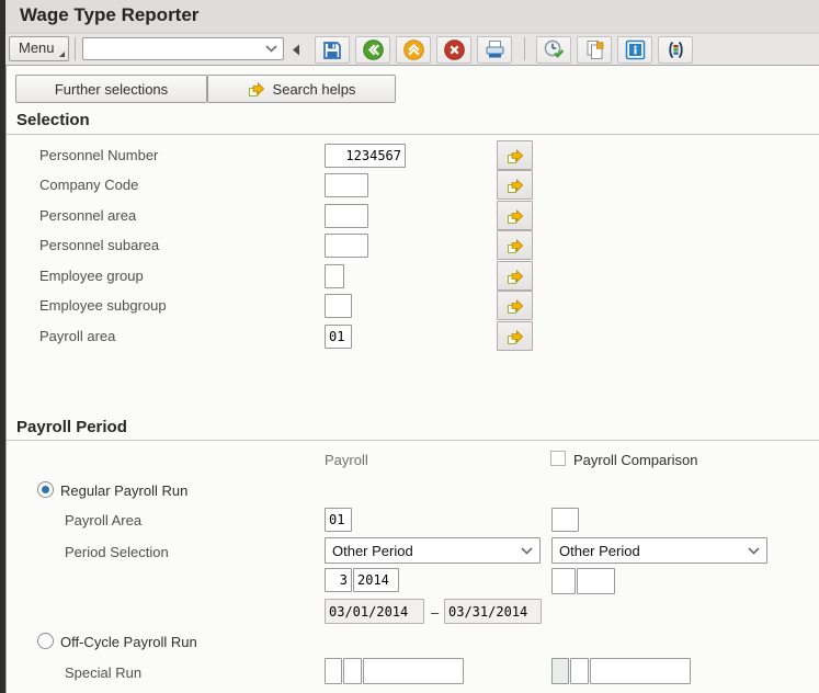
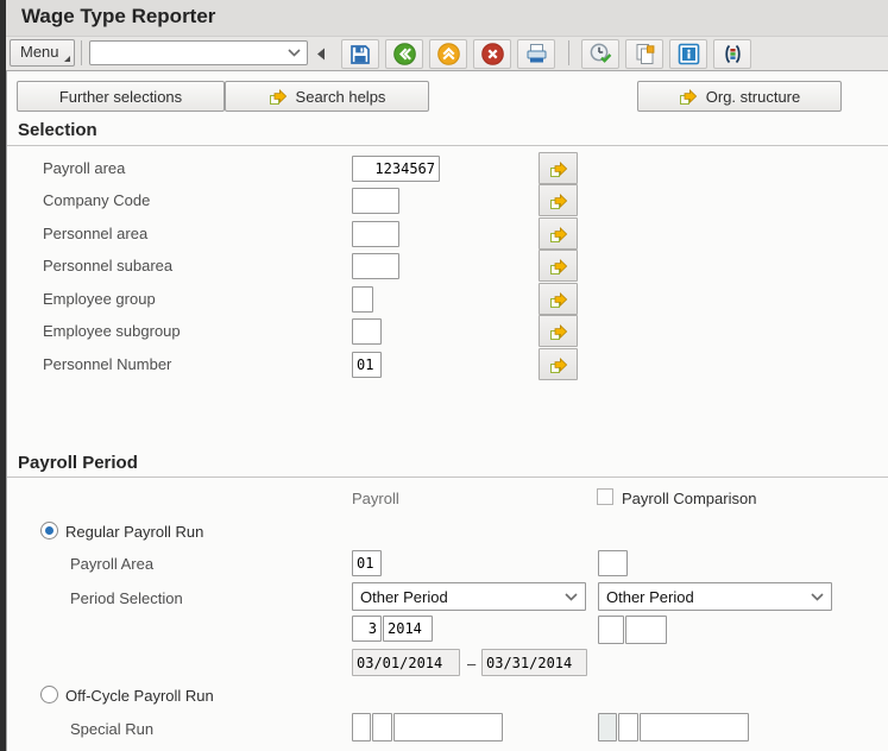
  Wage Type Reporter
  Menu
  Further selections
  Search helps
+ Org. structure
  Selection
- Personnel Number
+ Payroll area
  1234567
  Company Code
  Personnel area
  Personnel subarea
  Employee group
  Employee subgroup
- Payroll area
+ Personnel Number
  01
  Payroll Period
  Payroll
  Payroll Comparison
  Regular Payroll Run
  Payroll Area
  01
  Period Selection
  Other Period
  Other Period
  3
  2014
  03/01/2014
  –
  03/31/2014
  Off-Cycle Payroll Run
  Special Run
